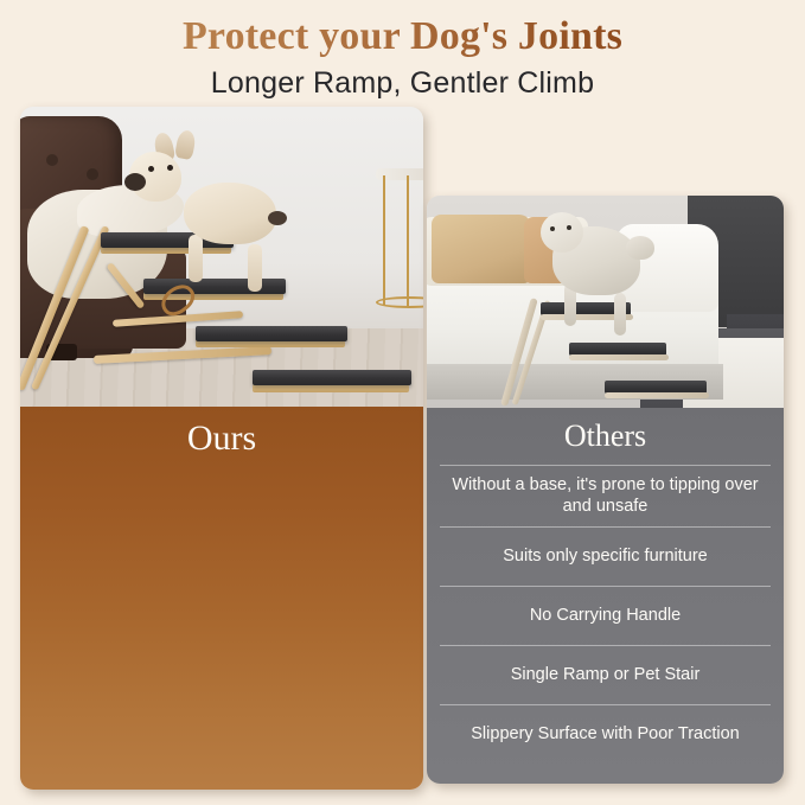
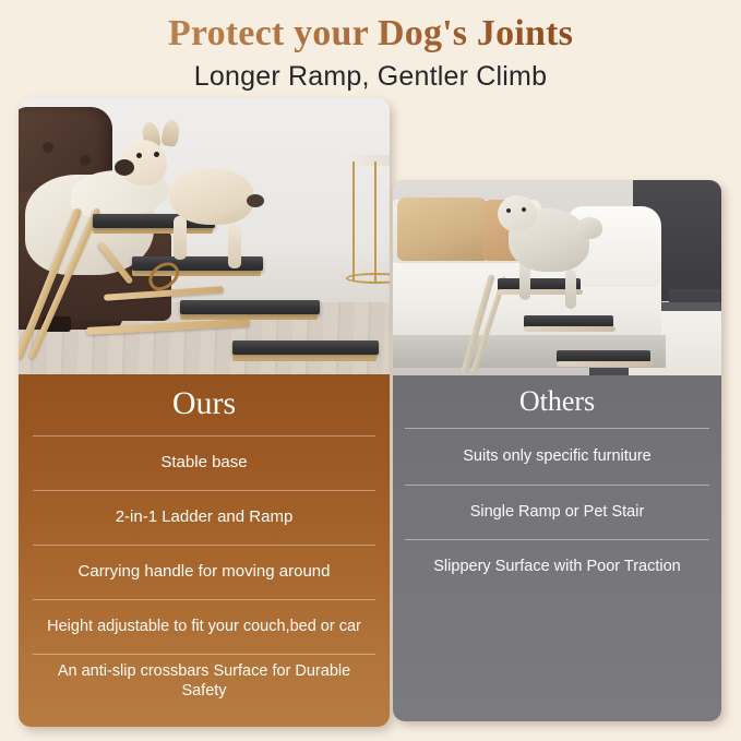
  Protect your Dog's Joints
  Longer Ramp, Gentler Climb
  Ours
+ Stable base
+ 2-in-1 Ladder and Ramp
+ Carrying handle for moving around
+ Height adjustable to fit your couch,bed or car
+ An anti-slip crossbars Surface for Durable Safety
  Others
- Without a base, it's prone to tipping over and unsafe
  Suits only specific furniture
- No Carrying Handle
  Single Ramp or Pet Stair
  Slippery Surface with Poor Traction
